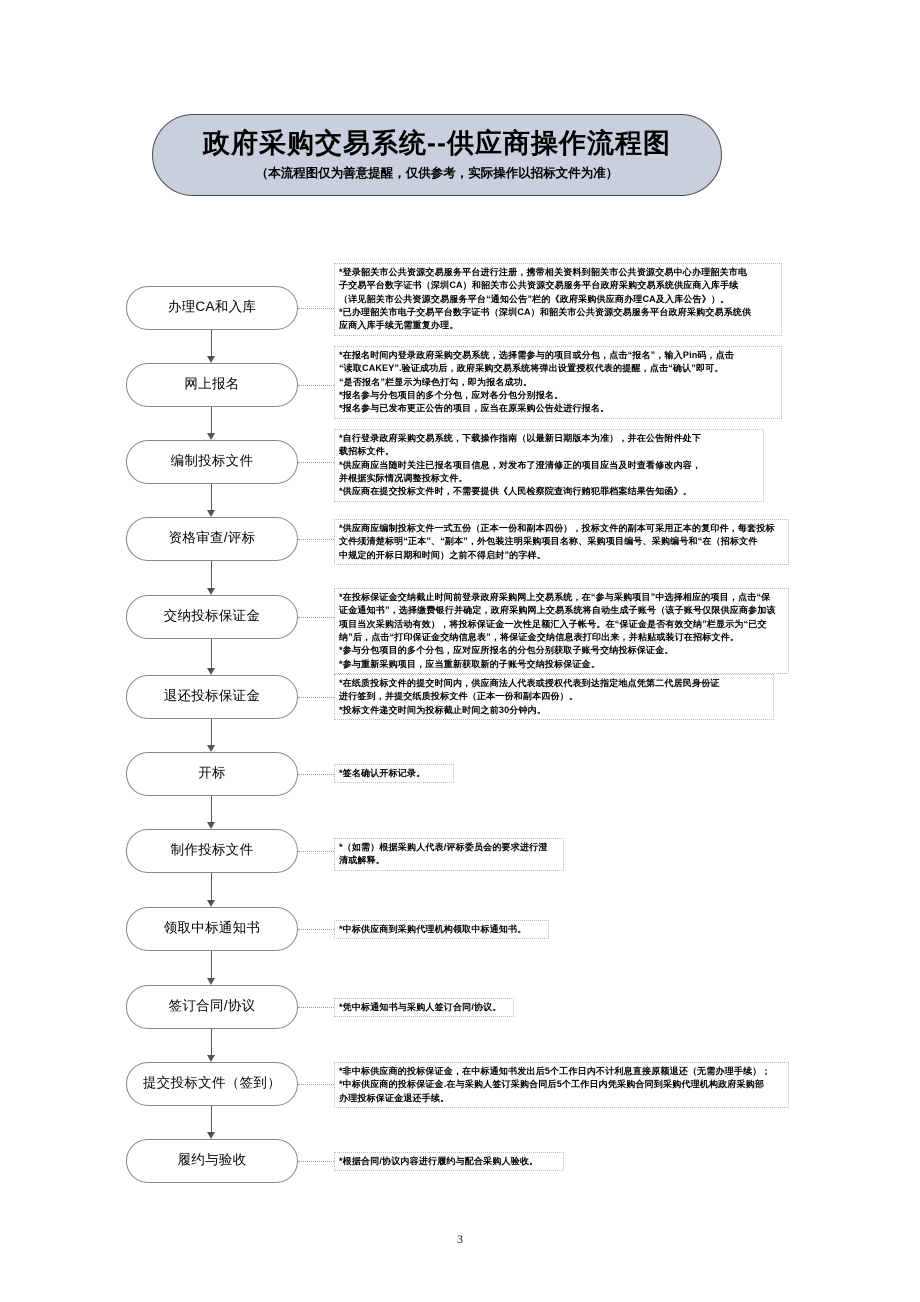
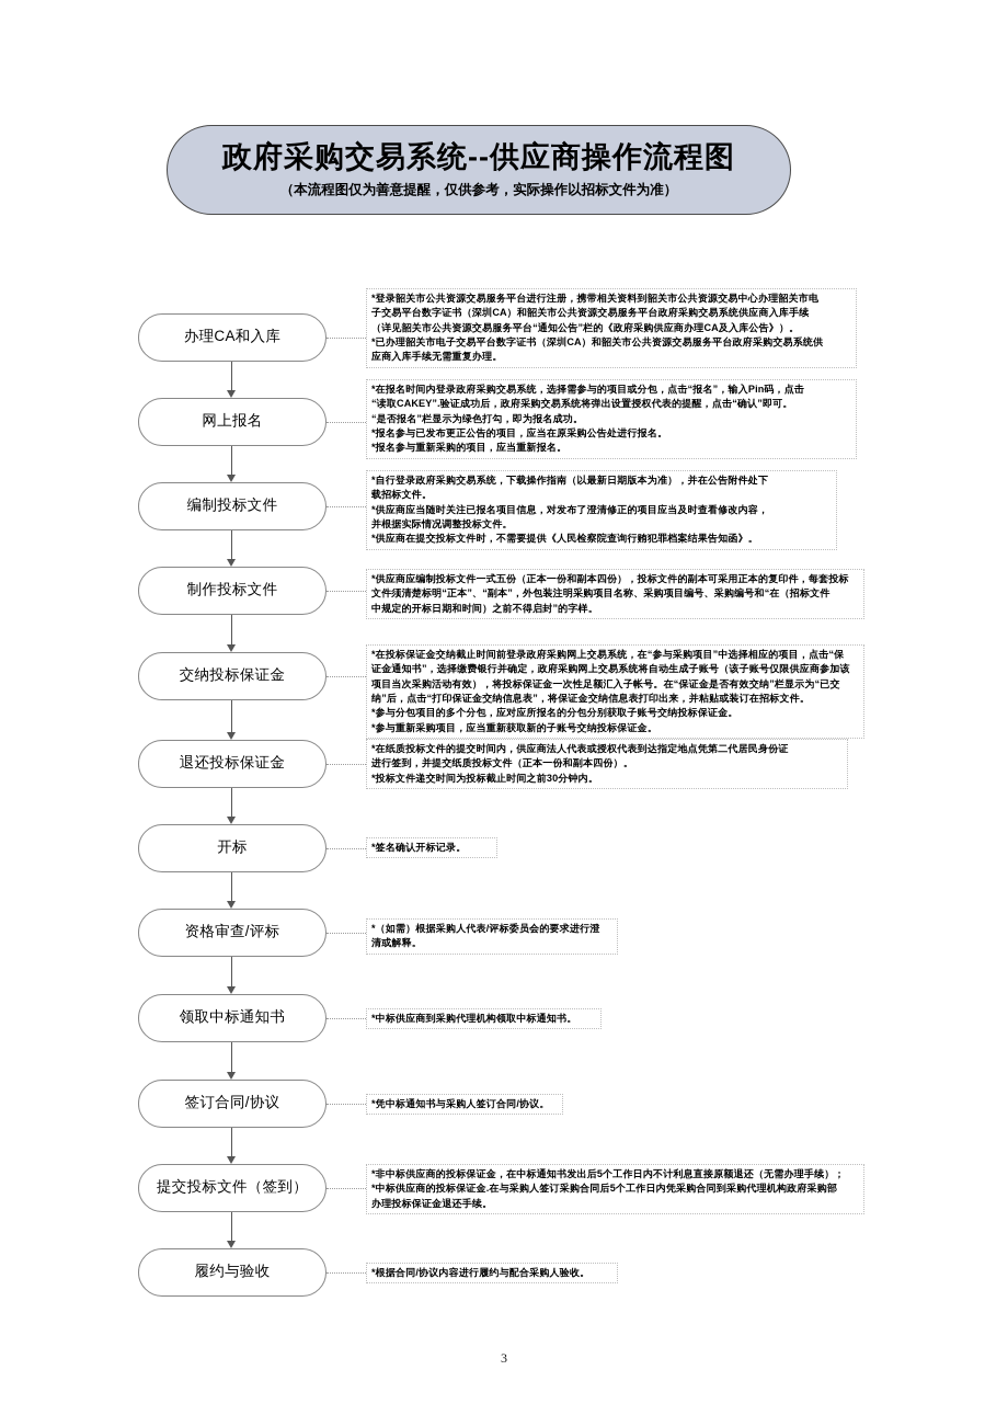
  政府采购交易系统--供应商操作流程图
  （本流程图仅为善意提醒，仅供参考，实际操作以招标文件为准）
  办理CA和入库
  网上报名
  编制投标文件
- 资格审查/评标
+ 制作投标文件
  交纳投标保证金
  退还投标保证金
  开标
- 制作投标文件
+ 资格审查/评标
  领取中标通知书
  签订合同/协议
  提交投标文件（签到）
  履约与验收
  *登录韶关市公共资源交易服务平台进行注册，携带相关资料到韶关市公共资源交易中心办理韶关市电
  子交易平台数字证书（深圳CA）和韶关市公共资源交易服务平台政府采购交易系统供应商入库手续
  （详见韶关市公共资源交易服务平台“通知公告”栏的《政府采购供应商办理CA及入库公告》）。
  *已办理韶关市电子交易平台数字证书（深圳CA）和韶关市公共资源交易服务平台政府采购交易系统供
  应商入库手续无需重复办理。
  *在报名时间内登录政府采购交易系统，选择需参与的项目或分包，点击“报名”，输入Pin码，点击
  “读取CAKEY”.验证成功后，政府采购交易系统将弹出设置授权代表的提醒，点击“确认”即可。
  “是否报名”栏显示为绿色打勾，即为报名成功。
- *报名参与分包项目的多个分包，应对各分包分别报名。
  *报名参与已发布更正公告的项目，应当在原采购公告处进行报名。
+ *报名参与重新采购的项目，应当重新报名。
  *自行登录政府采购交易系统，下载操作指南（以最新日期版本为准），并在公告附件处下
  载招标文件。
  *供应商应当随时关注已报名项目信息，对发布了澄清修正的项目应当及时查看修改内容，
  并根据实际情况调整投标文件。
  *供应商在提交投标文件时，不需要提供《人民检察院查询行贿犯罪档案结果告知函》。
  *供应商应编制投标文件一式五份（正本一份和副本四份），投标文件的副本可采用正本的复印件，每套投标
  文件须清楚标明“正本”、“副本”，外包装注明采购项目名称、采购项目编号、采购编号和“在（招标文件
  中规定的开标日期和时间）之前不得启封”的字样。
  *在投标保证金交纳截止时间前登录政府采购网上交易系统，在“参与采购项目”中选择相应的项目，点击“保
  证金通知书”，选择缴费银行并确定，政府采购网上交易系统将自动生成子账号（该子账号仅限供应商参加该
  项目当次采购活动有效），将投标保证金一次性足额汇入子帐号。在“保证金是否有效交纳”栏显示为“已交
  纳”后，点击“打印保证金交纳信息表”，将保证金交纳信息表打印出来，并粘贴或装订在招标文件。
  *参与分包项目的多个分包，应对应所报名的分包分别获取子账号交纳投标保证金。
  *参与重新采购项目，应当重新获取新的子账号交纳投标保证金。
  *在纸质投标文件的提交时间内，供应商法人代表或授权代表到达指定地点凭第二代居民身份证
  进行签到，并提交纸质投标文件（正本一份和副本四份）。
  *投标文件递交时间为投标截止时间之前30分钟内。
  *签名确认开标记录。
  *（如需）根据采购人代表/评标委员会的要求进行澄
  清或解释。
  *中标供应商到采购代理机构领取中标通知书。
  *凭中标通知书与采购人签订合同/协议。
  *非中标供应商的投标保证金，在中标通知书发出后5个工作日内不计利息直接原额退还（无需办理手续）；
  *中标供应商的投标保证金.在与采购人签订采购合同后5个工作日内凭采购合同到采购代理机构政府采购部
  办理投标保证金退还手续。
  *根据合同/协议内容进行履约与配合采购人验收。
  3
